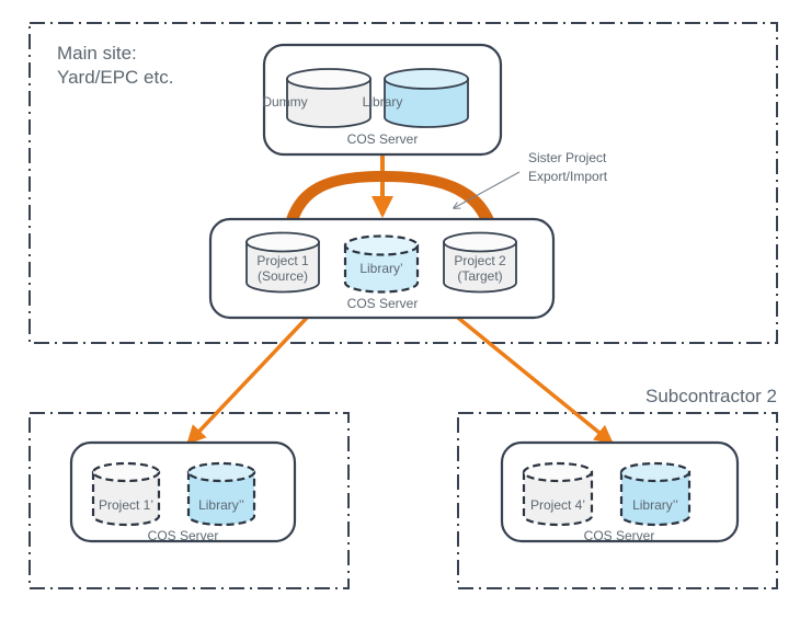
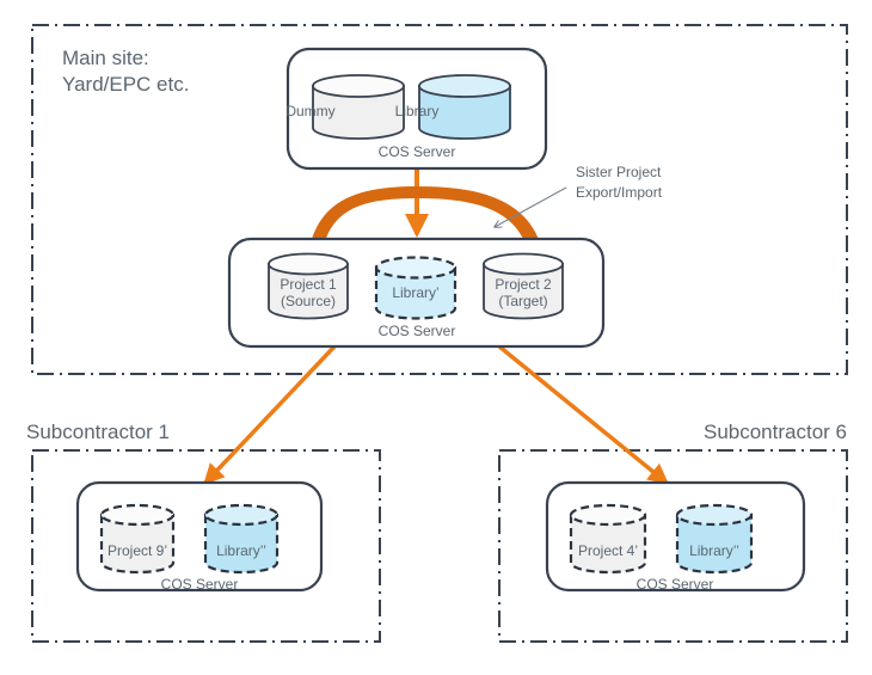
  Main site:
  Yard/EPC etc.
+ Subcontractor 1
- Subcontractor 2
+ Subcontractor 6
  Dummy
  Library
  COS Server
  Project 1
  (Source)
  Library’
  Project 2
  (Target)
  COS Server
  Sister Project
  Export/Import
- Project 1’
+ Project 9’
  Library’’
  COS Server
  Project 4’
  Library’’
  COS Server
